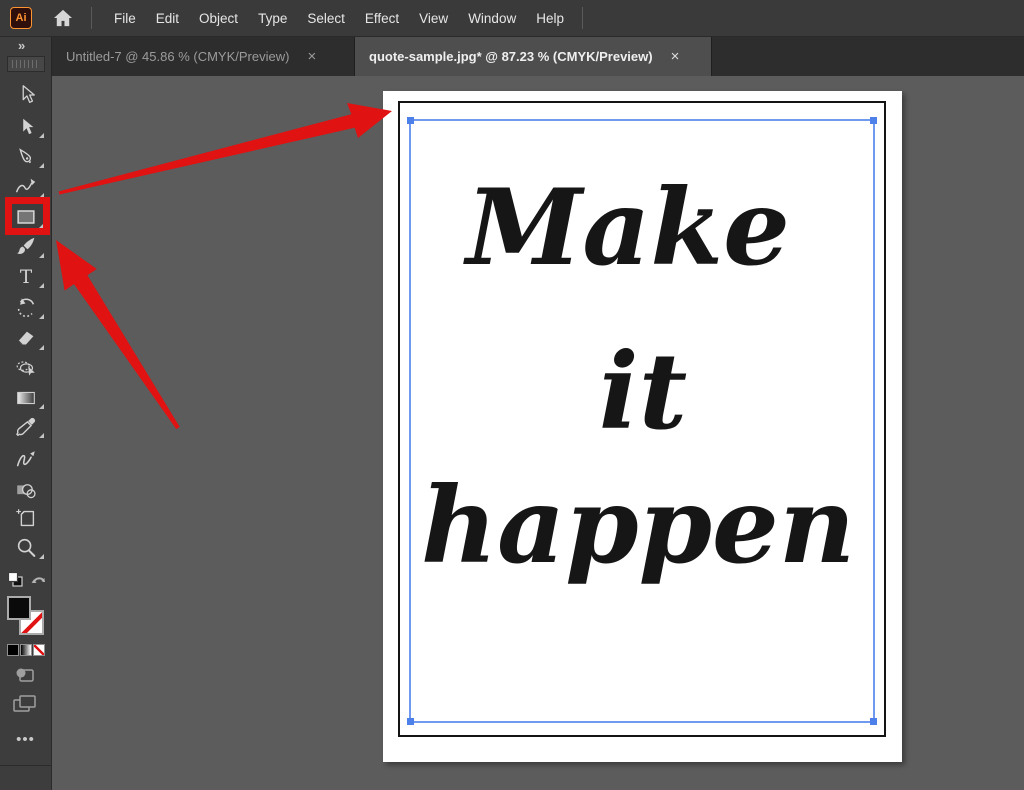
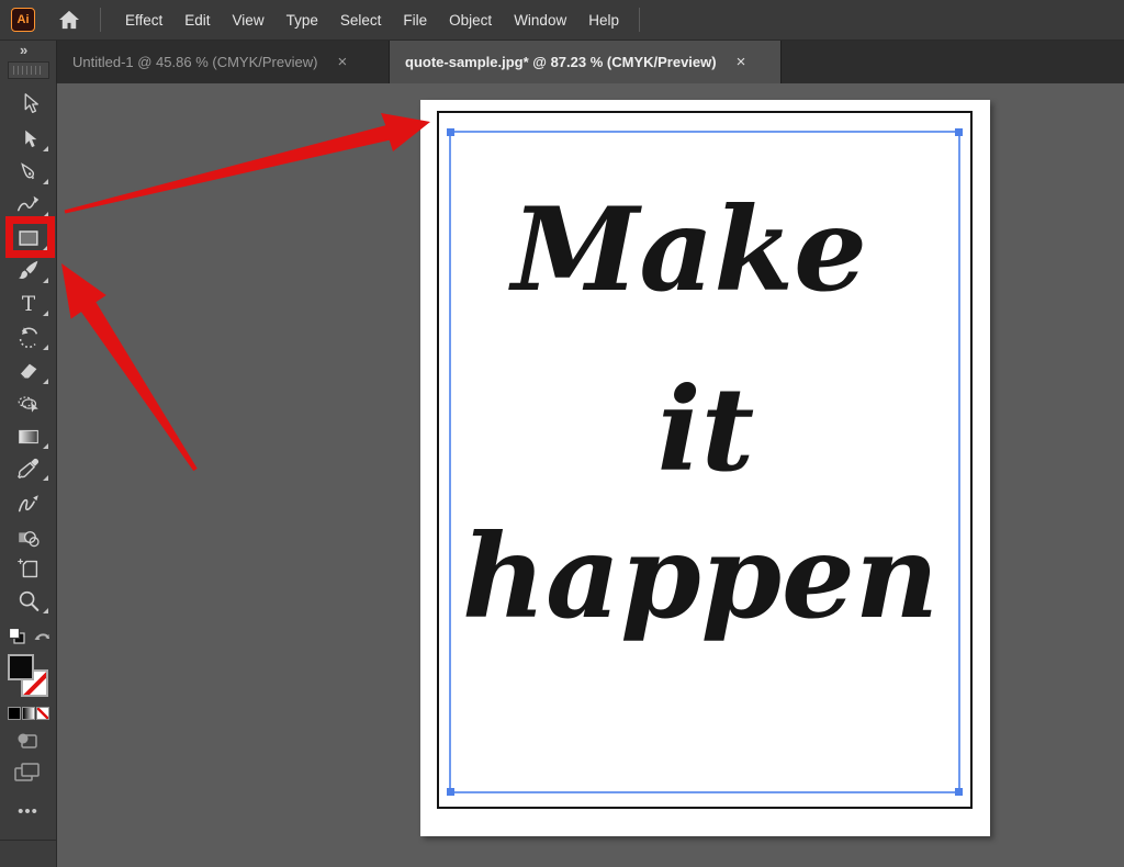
  Ai
- File
+ Effect
  Edit
- Object
+ View
  Type
  Select
- Effect
+ File
- View
+ Object
  Window
  Help
  »
- Untitled-7 @ 45.86 % (CMYK/Preview)
+ Untitled-1 @ 45.86 % (CMYK/Preview)
  ×
  quote-sample.jpg* @ 87.23 % (CMYK/Preview)
  ×
  T
  •••
  Make
  it
  happen
